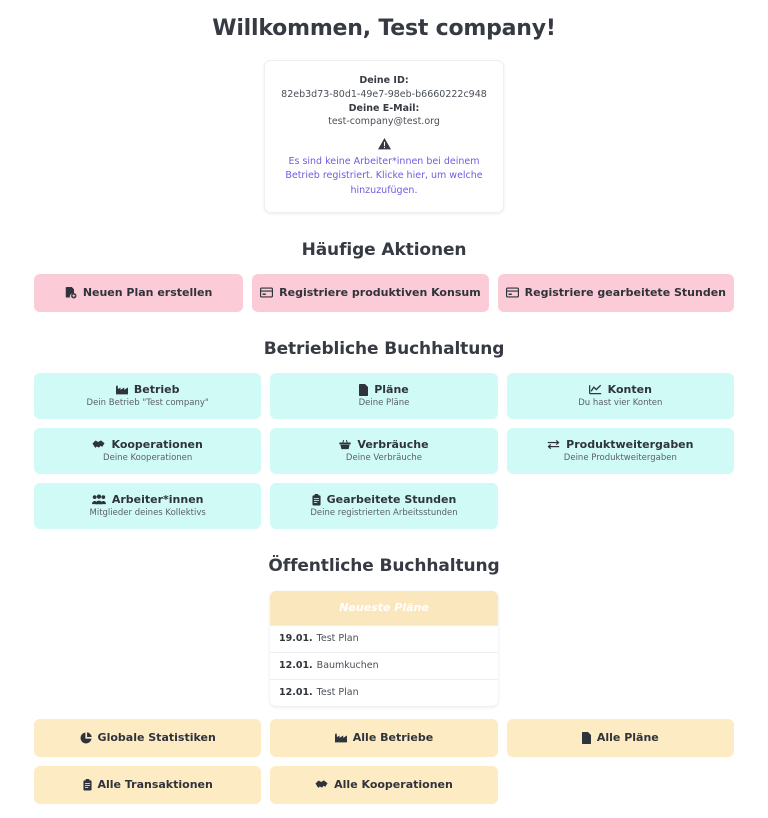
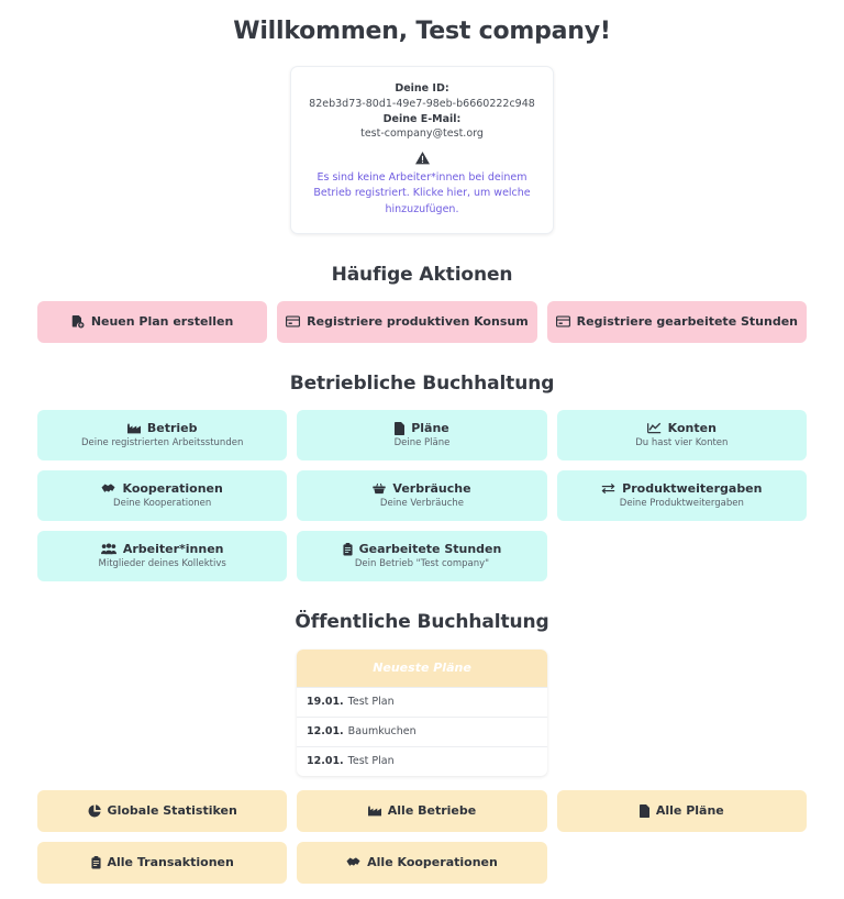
  Willkommen, Test company!
  Deine ID:
  82eb3d73-80d1-49e7-98eb-b6660222c948
  Deine E-Mail:
  test-company@test.org
  Es sind keine Arbeiter*innen bei deinem Betrieb registriert. Klicke hier, um welche hinzuzufügen.
  Häufige Aktionen
  Neuen Plan erstellen
  Registriere produktiven Konsum
  Registriere gearbeitete Stunden
  Betriebliche Buchhaltung
  Betrieb
- Dein Betrieb "Test company"
+ Deine registrierten Arbeitsstunden
  Pläne
  Deine Pläne
  Konten
  Du hast vier Konten
  Kooperationen
  Deine Kooperationen
  Verbräuche
  Deine Verbräuche
  Produktweitergaben
  Deine Produktweitergaben
  Arbeiter*innen
  Mitglieder deines Kollektivs
  Gearbeitete Stunden
- Deine registrierten Arbeitsstunden
+ Dein Betrieb "Test company"
  Öffentliche Buchhaltung
  Neueste Pläne
  19.01.
  Test Plan
  12.01.
  Baumkuchen
  12.01.
  Test Plan
  Globale Statistiken
  Alle Betriebe
  Alle Pläne
  Alle Transaktionen
  Alle Kooperationen
